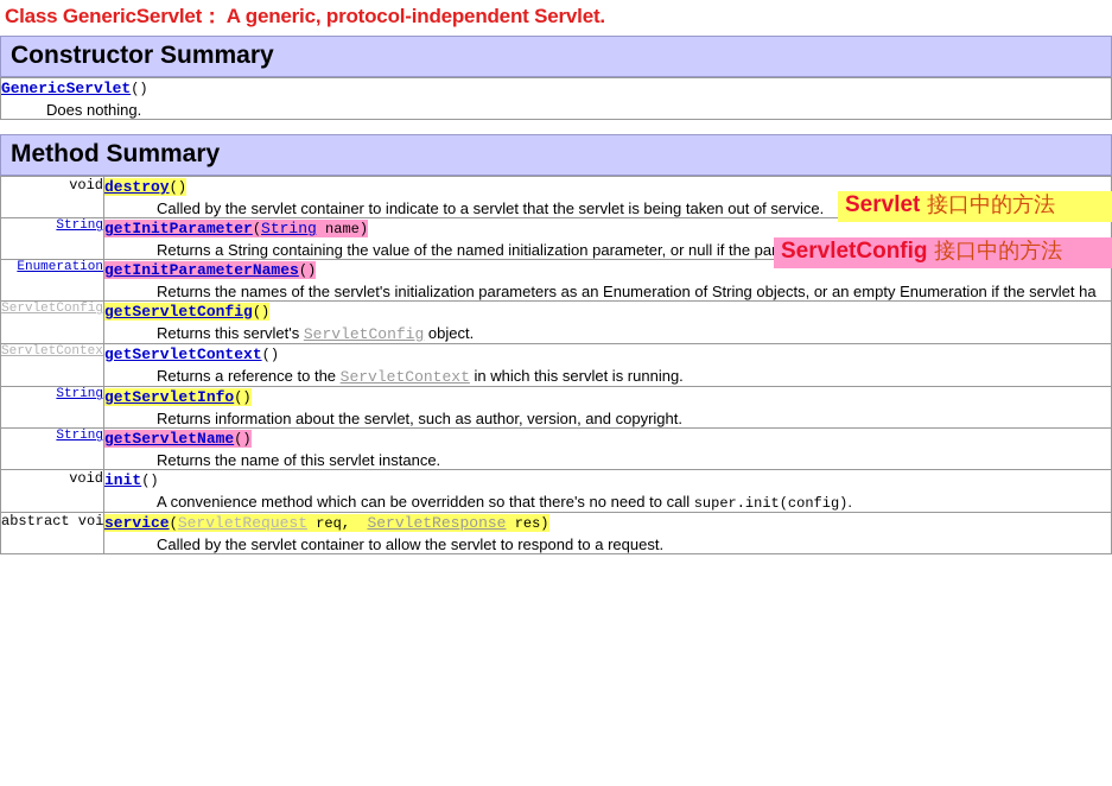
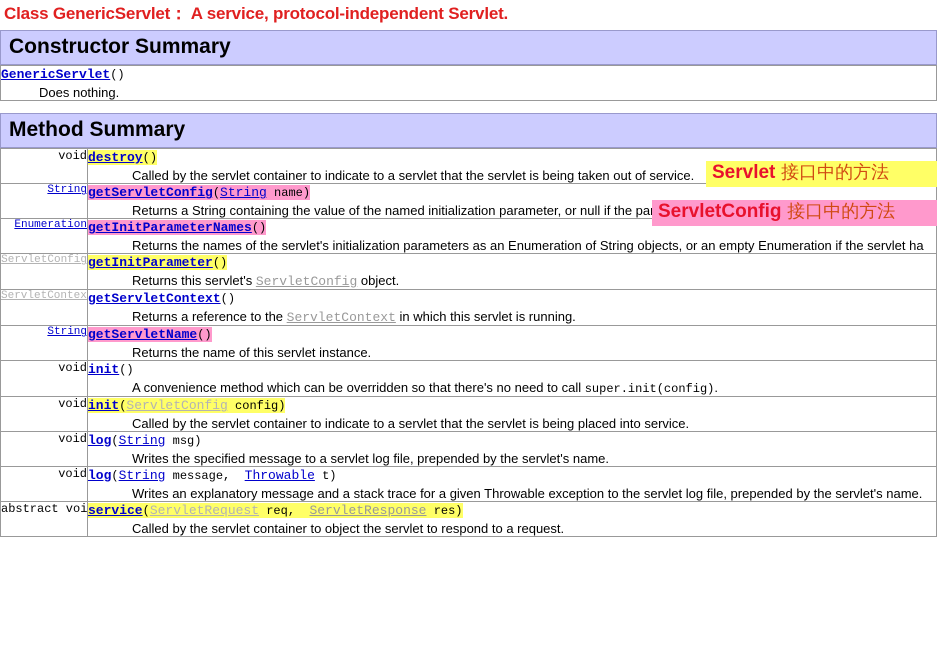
- Class GenericServlet： A generic, protocol-independent Servlet.
+ Class GenericServlet： A service, protocol-independent Servlet.
  Constructor Summary
  GenericServlet() Does nothing.
  Method Summary
  void	destroy() Called by the servlet container to indicate to a servlet that the servlet is being taken out of service.
- String	getInitParameter(String name) Returns a String containing the value of the named initialization parameter, or null if the pa
+ String	getServletConfig(String name) Returns a String containing the value of the named initialization parameter, or null if the pa
  Enumeration	getInitParameterNames() Returns the names of the servlet's initialization parameters as an Enumeration of String objects, or an empty Enumeration if the servlet ha
- ServletConfig	getServletConfig() Returns this servlet's ServletConfig object.
+ ServletConfig	getInitParameter() Returns this servlet's ServletConfig object.
  ServletContex	getServletContext() Returns a reference to the ServletContext in which this servlet is running.
- String	getServletInfo() Returns information about the servlet, such as author, version, and copyright.
  String	getServletName() Returns the name of this servlet instance.
  void	init() A convenience method which can be overridden so that there's no need to call super.init(config).
+ void	init(ServletConfig config) Called by the servlet container to indicate to a servlet that the servlet is being placed into service.
+ void	log(String msg) Writes the specified message to a servlet log file, prepended by the servlet's name.
+ void	log(String message, Throwable t) Writes an explanatory message and a stack trace for a given Throwable exception to the servlet log file, prepended by the servlet's name.
- abstract voi	service(ServletRequest req, ServletResponse res) Called by the servlet container to allow the servlet to respond to a request.
+ abstract voi	service(ServletRequest req, ServletResponse res) Called by the servlet container to object the servlet to respond to a request.
  Servlet 接口中的方法
  ServletConfig 接口中的方法
